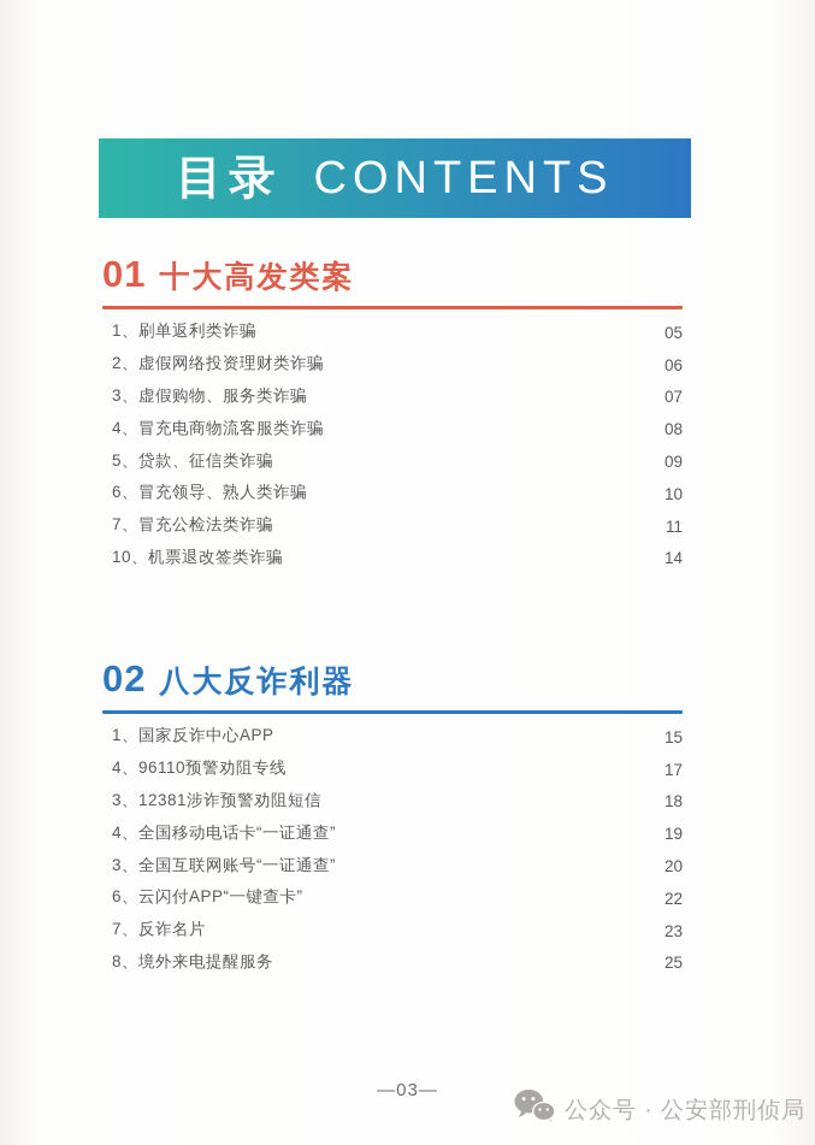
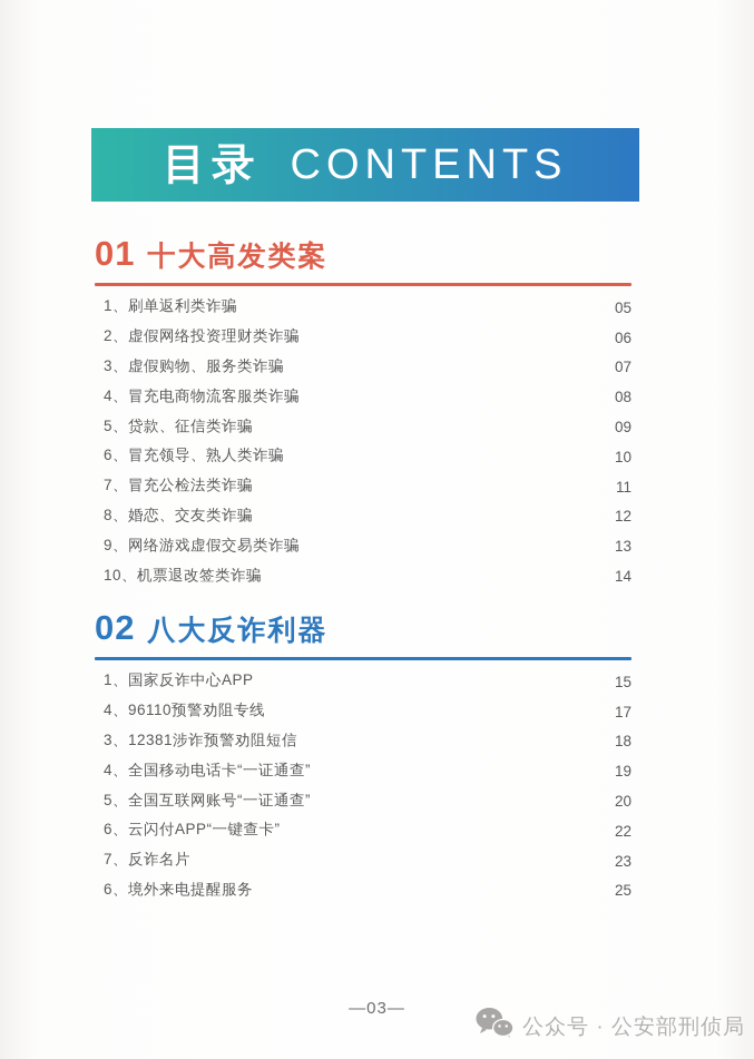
  目录
  CONTENTS
  01
  十大高发类案
  1、刷单返利类诈骗
  05
  2、虚假网络投资理财类诈骗
  06
  3、虚假购物、服务类诈骗
  07
  4、冒充电商物流客服类诈骗
  08
  5、贷款、征信类诈骗
  09
  6、冒充领导、熟人类诈骗
  10
  7、冒充公检法类诈骗
  11
+ 8、婚恋、交友类诈骗
+ 12
+ 9、网络游戏虚假交易类诈骗
+ 13
  10、机票退改签类诈骗
  14
  02
  八大反诈利器
  1、国家反诈中心APP
  15
  4、96110预警劝阻专线
  17
  3、12381涉诈预警劝阻短信
  18
  4、全国移动电话卡“一证通查”
  19
- 3、全国互联网账号“一证通查”
+ 5、全国互联网账号“一证通查”
  20
  6、云闪付APP“一键查卡”
  22
  7、反诈名片
  23
- 8、境外来电提醒服务
+ 6、境外来电提醒服务
  25
  —03—
  公众号 · 公安部刑侦局
